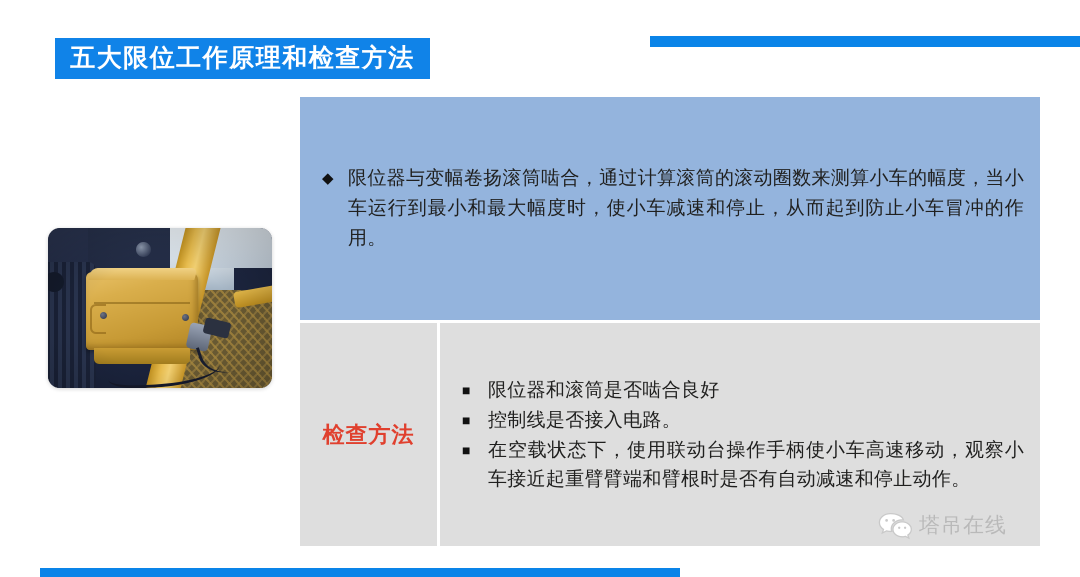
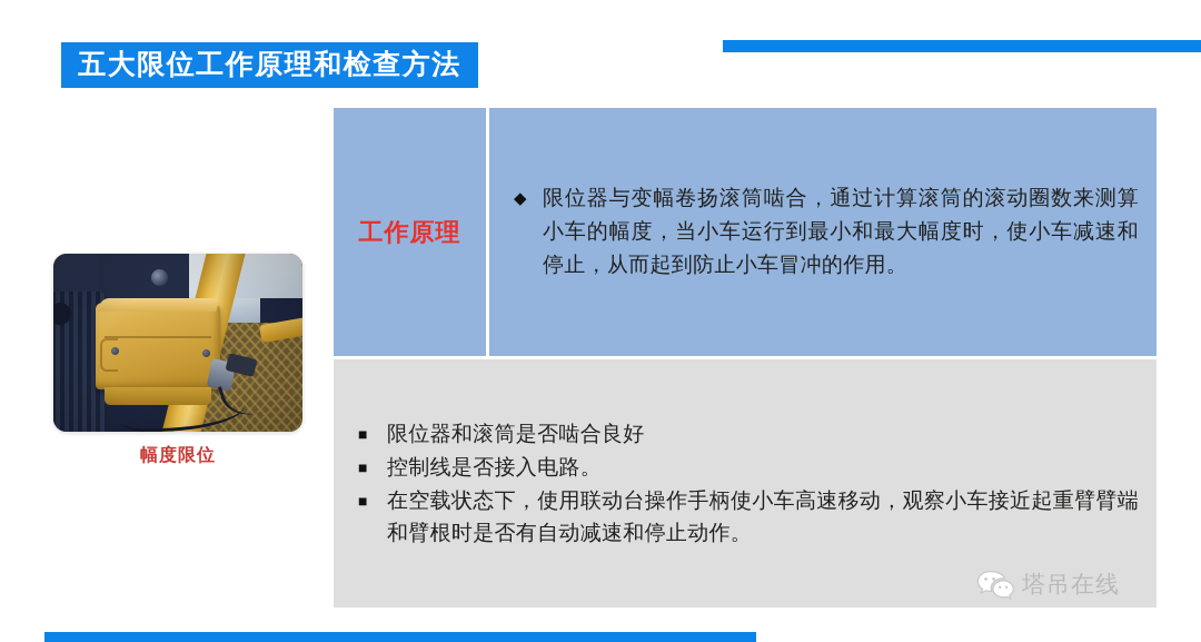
  五大限位工作原理和检查方法
+ 幅度限位
+ 工作原理
  ◆
  限位器与变幅卷扬滚筒啮合，通过计算滚筒的滚动圈数来测算小车的幅度，当小车运行到最小和最大幅度时，使小车减速和停止，从而起到防止小车冒冲的作用。
- 检查方法
  ■
  限位器和滚筒是否啮合良好
  ■
  控制线是否接入电路。
  ■
  在空载状态下，使用联动台操作手柄使小车高速移动，观察小车接近起重臂臂端和臂根时是否有自动减速和停止动作。
  塔吊在线
